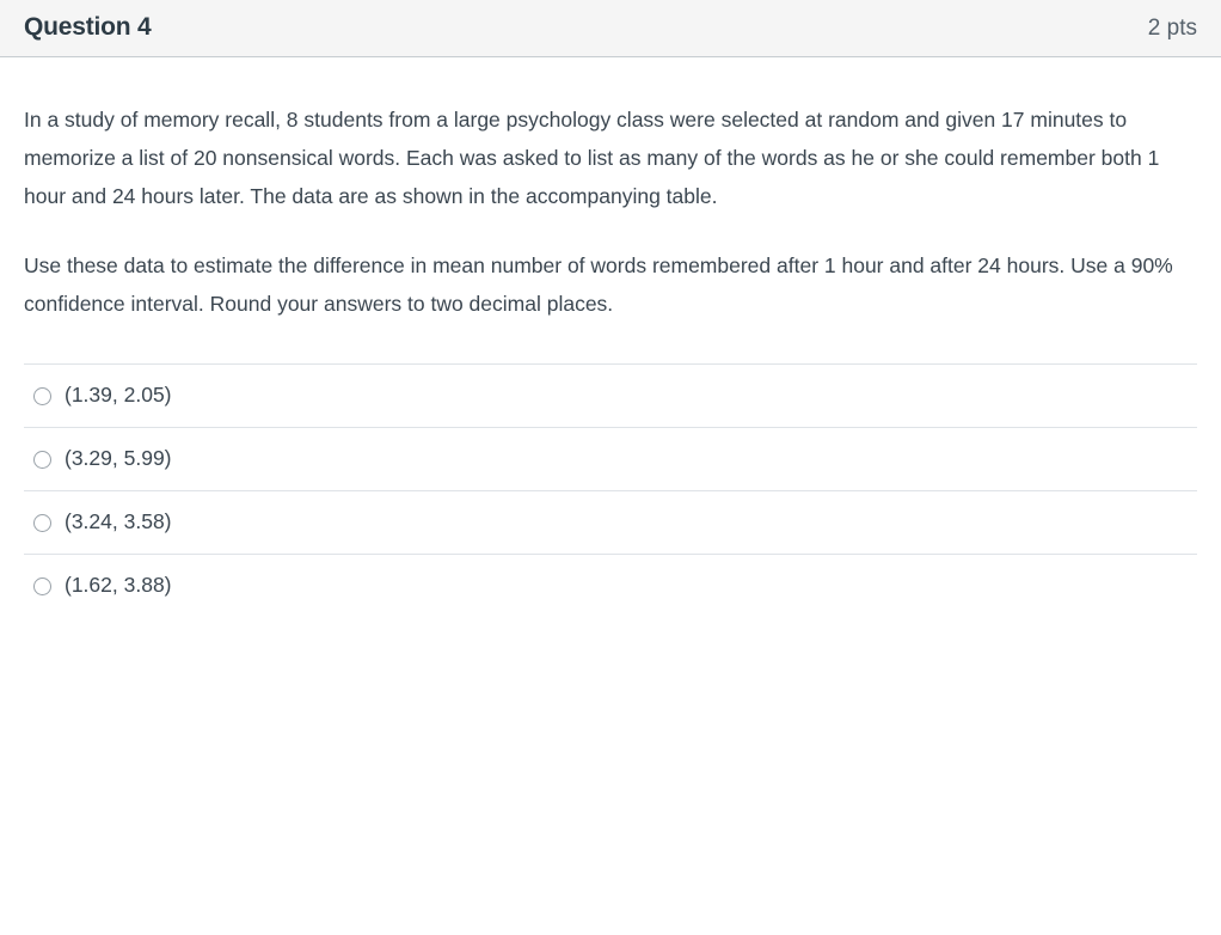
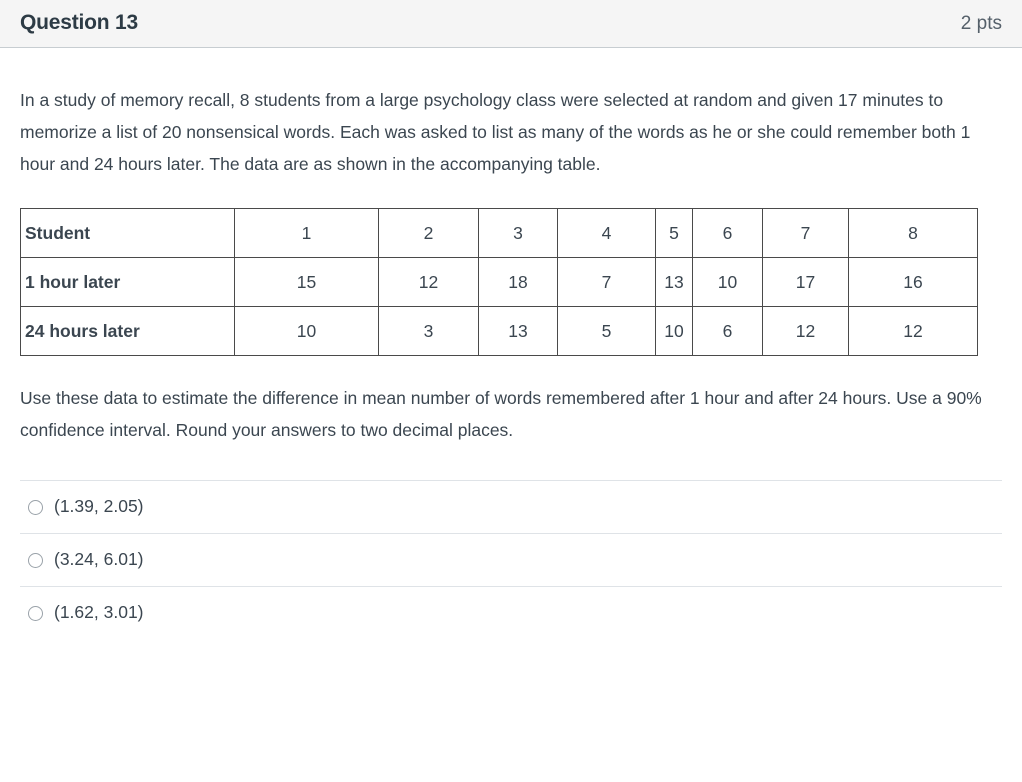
- Question 4
+ Question 13
  2 pts
  In a study of memory recall, 8 students from a large psychology class were selected at random and given 17 minutes to memorize a list of 20 nonsensical words. Each was asked to list as many of the words as he or she could remember both 1 hour and 24 hours later. The data are as shown in the accompanying table.
+ Student	1	2	3	4	5	6	7	8
+ 1 hour later	15	12	18	7	13	10	17	16
+ 24 hours later	10	3	13	5	10	6	12	12
  Use these data to estimate the difference in mean number of words remembered after 1 hour and after 24 hours. Use a 90% confidence interval. Round your answers to two decimal places.
  (1.39, 2.05)
- (3.29, 5.99)
- (3.24, 3.58)
+ (3.24, 6.01)
- (1.62, 3.88)
+ (1.62, 3.01)
